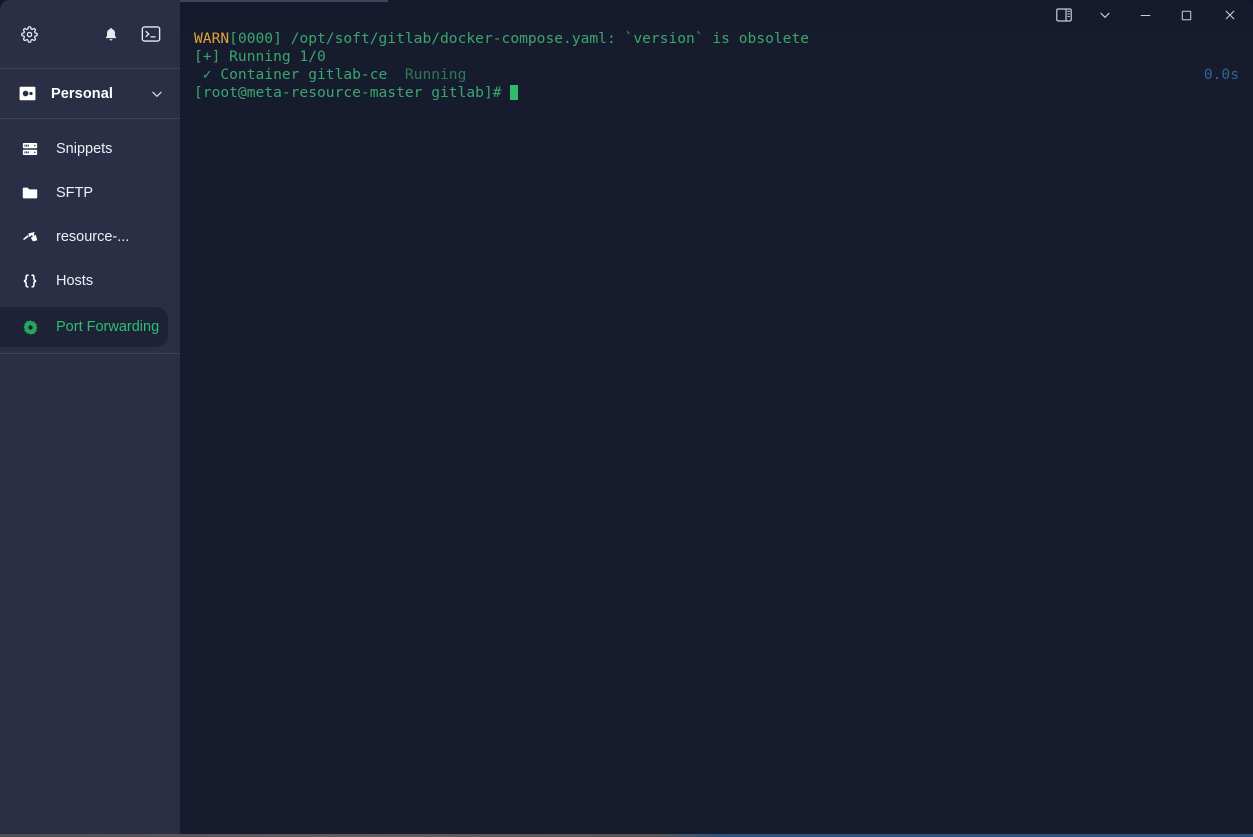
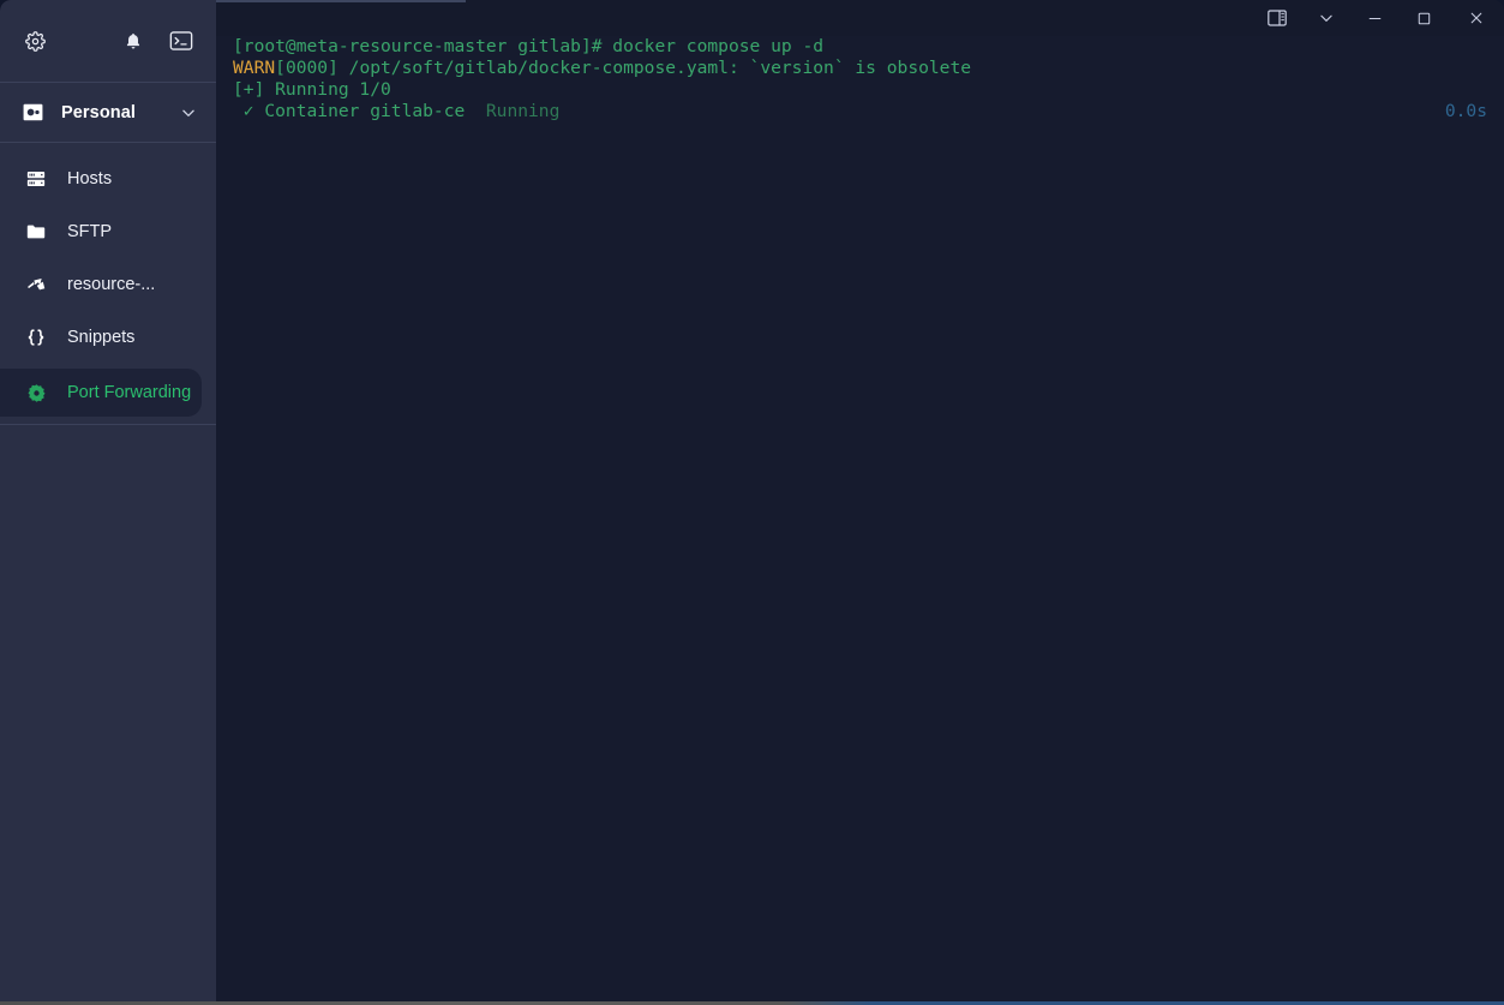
  Personal
- Snippets
+ Hosts
  SFTP
  resource-...
- Hosts
+ Snippets
  Port Forwarding
+ [root@meta-resource-master gitlab]# docker compose up -d
  WARN[0000] /opt/soft/gitlab/docker-compose.yaml: `version` is obsolete
  [+] Running 1/0
  ✓ Container gitlab-ce Running
  0.0s
- [root@meta-resource-master gitlab]#
